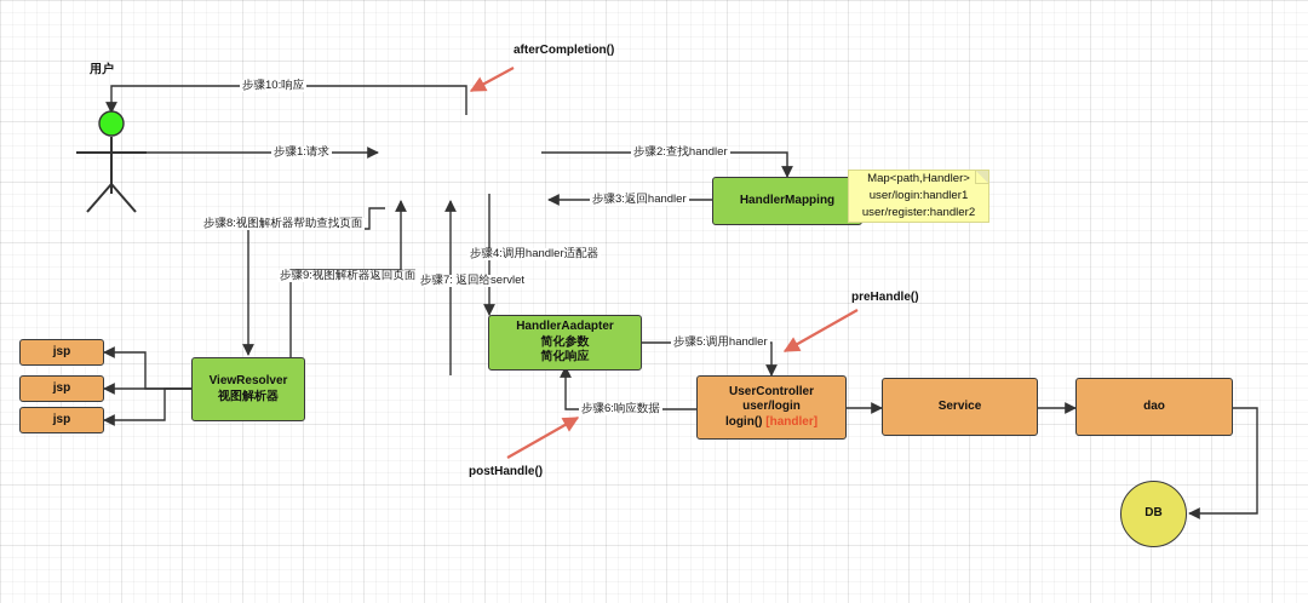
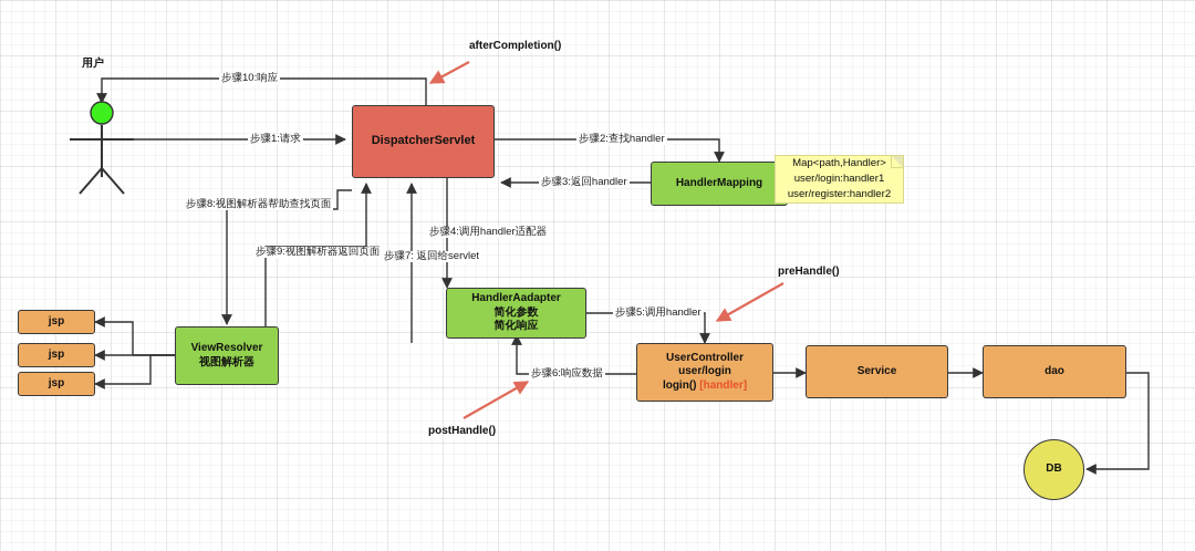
+ DispatcherServlet
  HandlerMapping
  Map<path,Handler>
  user/login:handler1
  user/register:handler2
  HandlerAadapter
  简化参数
  简化响应
  ViewResolver
  视图解析器
  UserController
  user/login
  login() [handler]
  Service
  dao
  DB
  jsp
  jsp
  jsp
  用户
  步骤1:请求
  步骤10:响应
  步骤2:查找handler
  步骤3:返回handler
  步骤4:调用handler适配器
  步骤5:调用handler
  步骤6:响应数据
  步骤7: 返回给servlet
  步骤8:视图解析器帮助查找页面
  步骤9:视图解析器返回页面
  afterCompletion()
  preHandle()
  postHandle()
